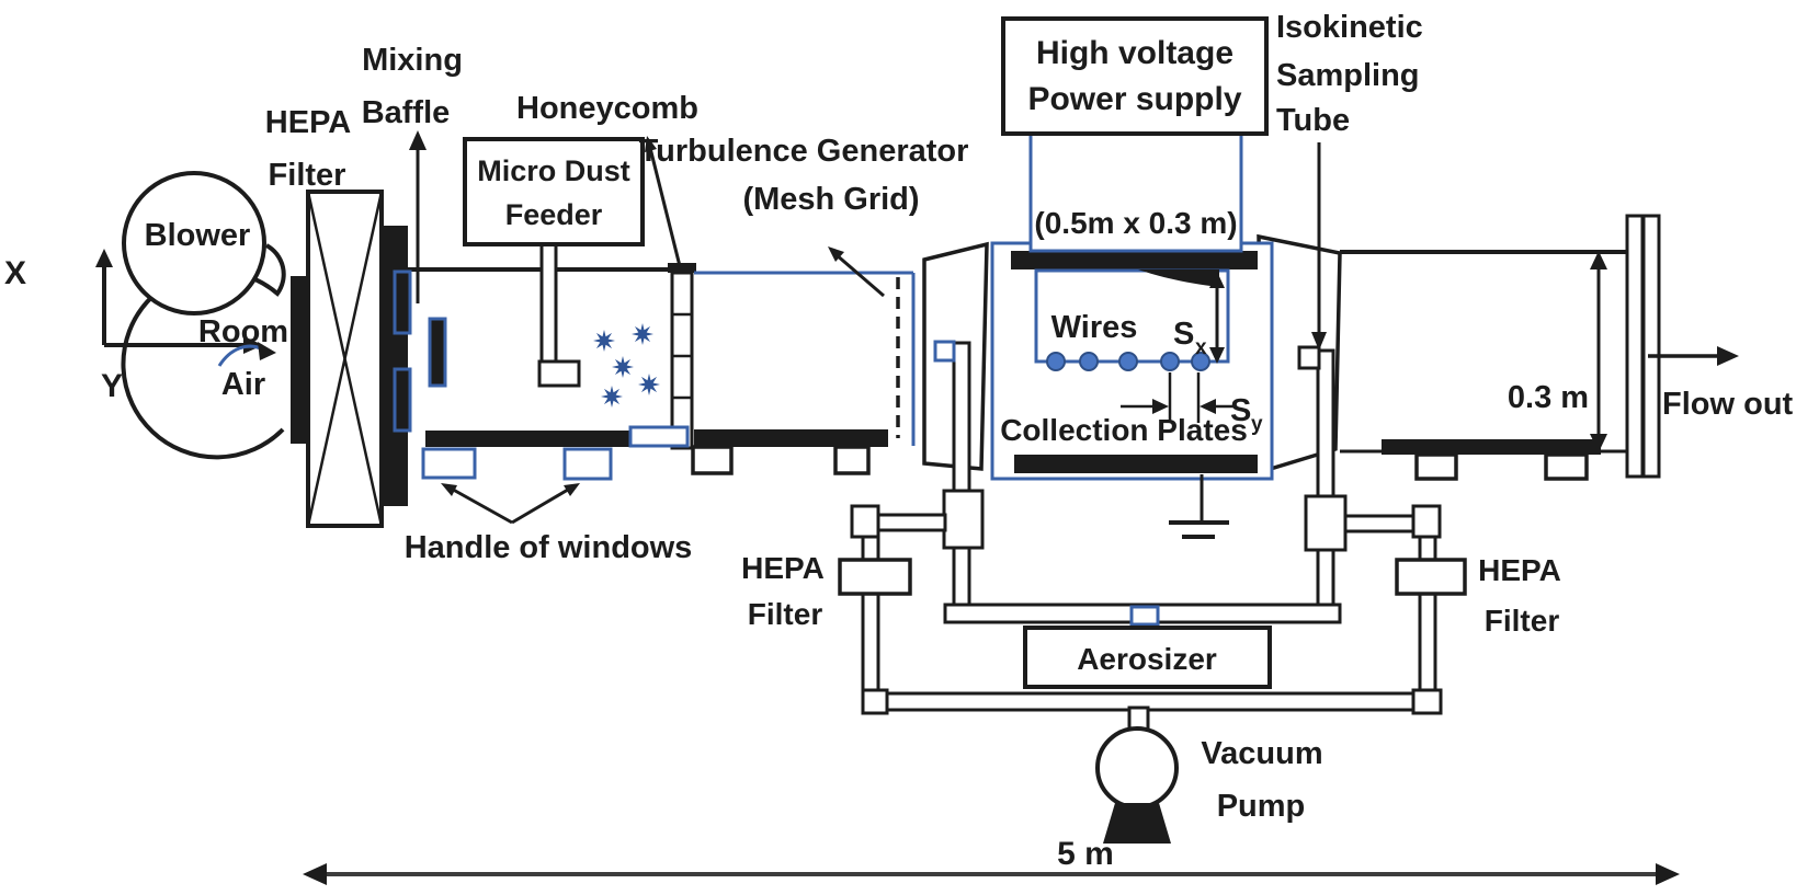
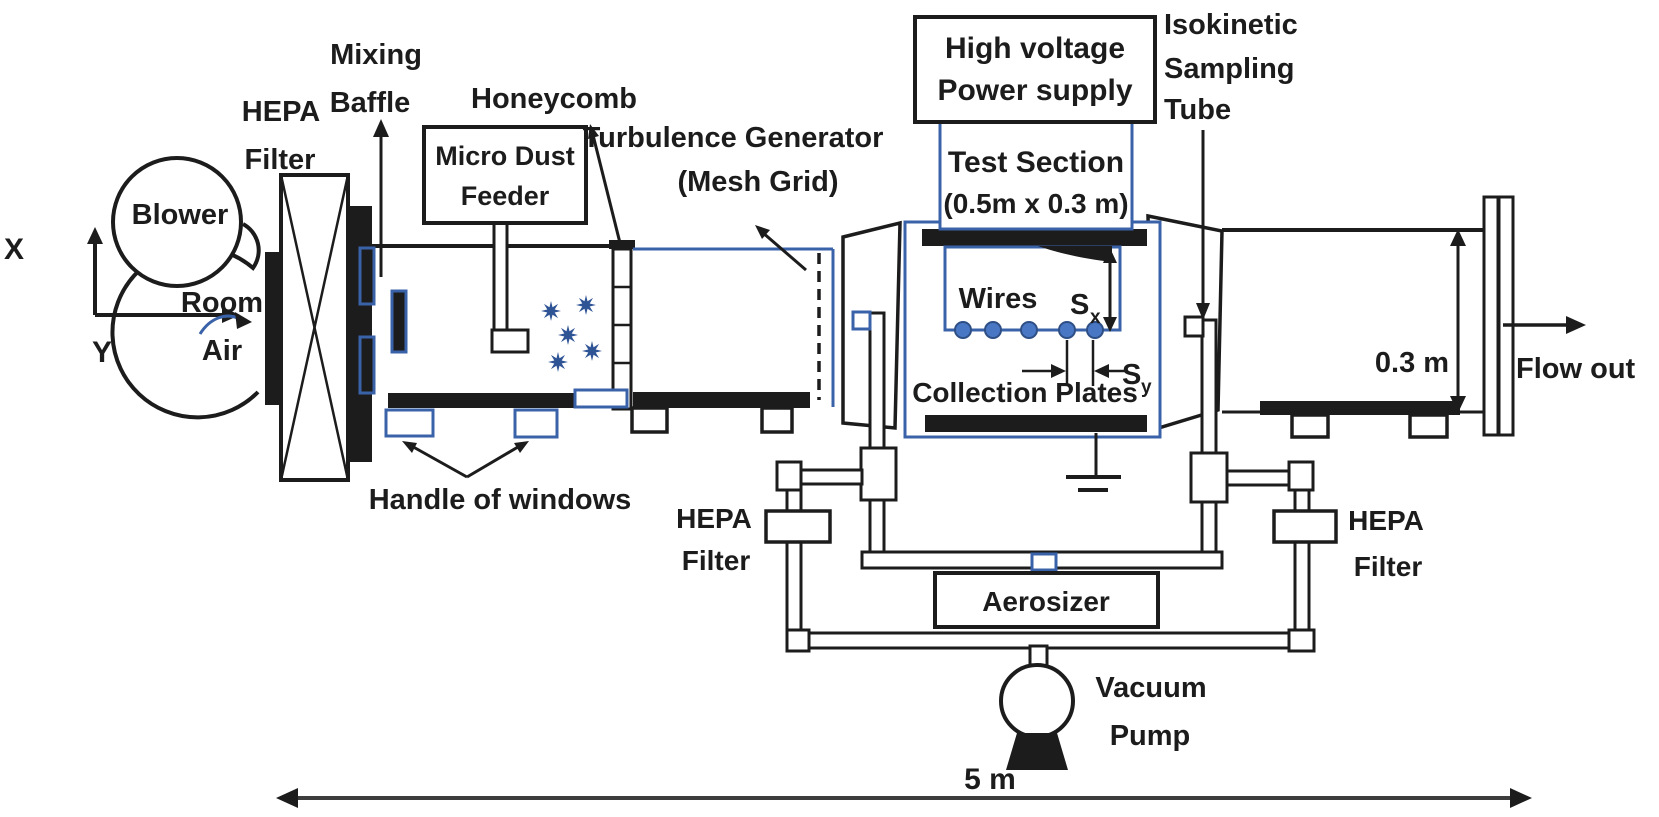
  5 m
  X
  Y
  Blower
  Room
  Air
  HEPA
  Filter
  Micro Dust
  Feeder
  Handle of windows
  HEPA
  Filter
  HEPA
  Filter
  Aerosizer
  Vacuum
  Pump
  Wires
  S
  x
  S
  y
  Collection Plates
  High voltage
  Power supply
+ Test Section
  (0.5m x 0.3 m)
  Isokinetic
  Sampling
  Tube
  0.3 m
  Flow out
  Mixing
  Baffle
  Honeycomb
  Turbulence Generator
  (Mesh Grid)
